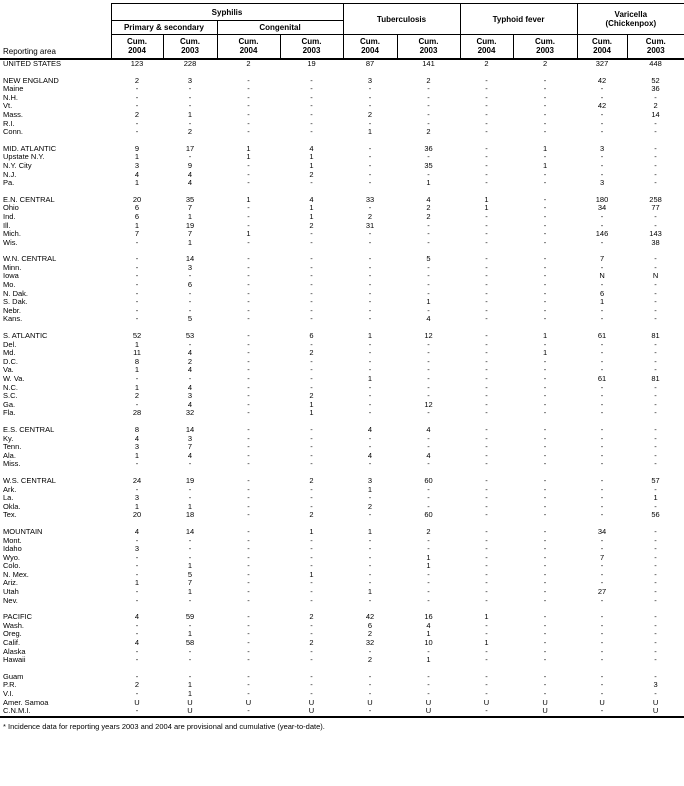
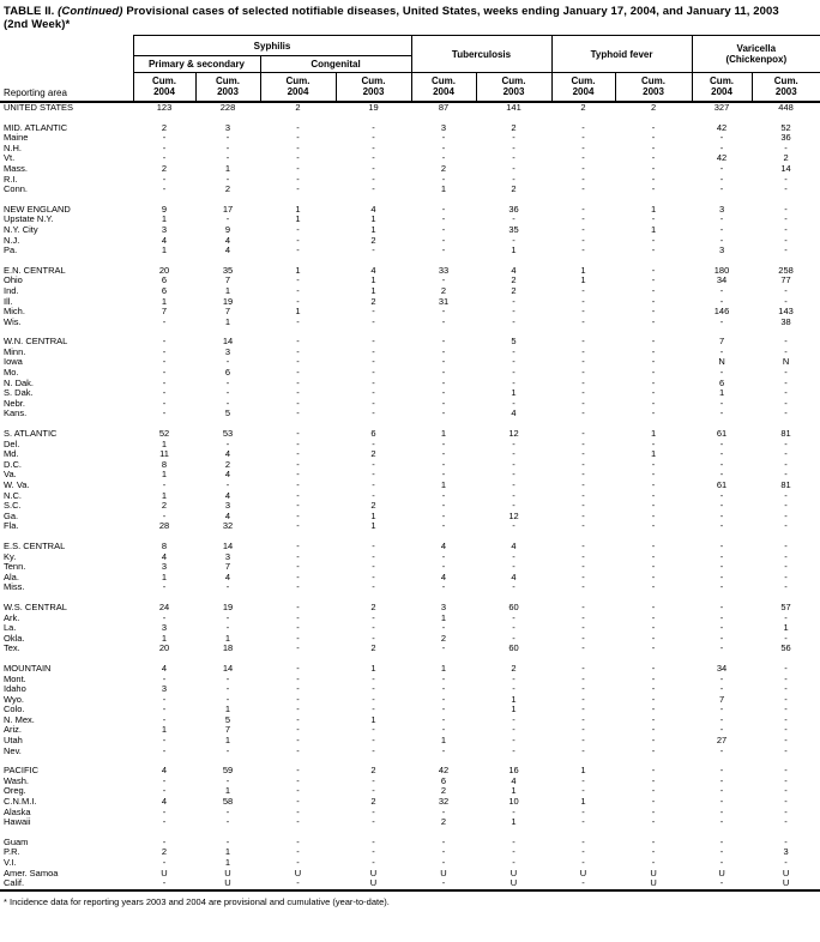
+ TABLE II. (Continued) Provisional cases of selected notifiable diseases, United States, weeks ending January 17, 2004, and January 11, 2003
+ (2nd Week)*
  Reporting area	Syphilis	Tuberculosis	Typhoid fever	Varicella (Chickenpox)
  Primary & secondary	Congenital
  Cum.2004	Cum.2003	Cum.2004	Cum.2003	Cum.2004	Cum.2003	Cum.2004	Cum.2003	Cum.2004	Cum.2003
  UNITED STATES	123	228	2	19	87	141	2	2	327	448
- NEW ENGLAND	2	3	-	-	3	2	-	-	42	52
+ MID. ATLANTIC	2	3	-	-	3	2	-	-	42	52
  Maine	-	-	-	-	-	-	-	-	-	36
  N.H.	-	-	-	-	-	-	-	-	-	-
  Vt.	-	-	-	-	-	-	-	-	42	2
  Mass.	2	1	-	-	2	-	-	-	-	14
  R.I.	-	-	-	-	-	-	-	-	-	-
  Conn.	-	2	-	-	1	2	-	-	-	-
- MID. ATLANTIC	9	17	1	4	-	36	-	1	3	-
+ NEW ENGLAND	9	17	1	4	-	36	-	1	3	-
  Upstate N.Y.	1	-	1	1	-	-	-	-	-	-
  N.Y. City	3	9	-	1	-	35	-	1	-	-
  N.J.	4	4	-	2	-	-	-	-	-	-
  Pa.	1	4	-	-	-	1	-	-	3	-
  E.N. CENTRAL	20	35	1	4	33	4	1	-	180	258
  Ohio	6	7	-	1	-	2	1	-	34	77
  Ind.	6	1	-	1	2	2	-	-	-	-
  Ill.	1	19	-	2	31	-	-	-	-	-
  Mich.	7	7	1	-	-	-	-	-	146	143
  Wis.	-	1	-	-	-	-	-	-	-	38
  W.N. CENTRAL	-	14	-	-	-	5	-	-	7	-
  Minn.	-	3	-	-	-	-	-	-	-	-
  Iowa	-	-	-	-	-	-	-	-	N	N
  Mo.	-	6	-	-	-	-	-	-	-	-
  N. Dak.	-	-	-	-	-	-	-	-	6	-
  S. Dak.	-	-	-	-	-	1	-	-	1	-
  Nebr.	-	-	-	-	-	-	-	-	-	-
  Kans.	-	5	-	-	-	4	-	-	-	-
  S. ATLANTIC	52	53	-	6	1	12	-	1	61	81
  Del.	1	-	-	-	-	-	-	-	-	-
  Md.	11	4	-	2	-	-	-	1	-	-
  D.C.	8	2	-	-	-	-	-	-	-	-
  Va.	1	4	-	-	-	-	-	-	-	-
  W. Va.	-	-	-	-	1	-	-	-	61	81
  N.C.	1	4	-	-	-	-	-	-	-	-
  S.C.	2	3	-	2	-	-	-	-	-	-
  Ga.	-	4	-	1	-	12	-	-	-	-
  Fla.	28	32	-	1	-	-	-	-	-	-
  E.S. CENTRAL	8	14	-	-	4	4	-	-	-	-
  Ky.	4	3	-	-	-	-	-	-	-	-
  Tenn.	3	7	-	-	-	-	-	-	-	-
  Ala.	1	4	-	-	4	4	-	-	-	-
  Miss.	-	-	-	-	-	-	-	-	-	-
  W.S. CENTRAL	24	19	-	2	3	60	-	-	-	57
  Ark.	-	-	-	-	1	-	-	-	-	-
  La.	3	-	-	-	-	-	-	-	-	1
  Okla.	1	1	-	-	2	-	-	-	-	-
  Tex.	20	18	-	2	-	60	-	-	-	56
  MOUNTAIN	4	14	-	1	1	2	-	-	34	-
  Mont.	-	-	-	-	-	-	-	-	-	-
  Idaho	3	-	-	-	-	-	-	-	-	-
  Wyo.	-	-	-	-	-	1	-	-	7	-
  Colo.	-	1	-	-	-	1	-	-	-	-
  N. Mex.	-	5	-	1	-	-	-	-	-	-
  Ariz.	1	7	-	-	-	-	-	-	-	-
  Utah	-	1	-	-	1	-	-	-	27	-
  Nev.	-	-	-	-	-	-	-	-	-	-
  PACIFIC	4	59	-	2	42	16	1	-	-	-
  Wash.	-	-	-	-	6	4	-	-	-	-
  Oreg.	-	1	-	-	2	1	-	-	-	-
- Calif.	4	58	-	2	32	10	1	-	-	-
+ C.N.M.I.	4	58	-	2	32	10	1	-	-	-
  Alaska	-	-	-	-	-	-	-	-	-	-
  Hawaii	-	-	-	-	2	1	-	-	-	-
  Guam	-	-	-	-	-	-	-	-	-	-
  P.R.	2	1	-	-	-	-	-	-	-	3
  V.I.	-	1	-	-	-	-	-	-	-	-
  Amer. Samoa	U	U	U	U	U	U	U	U	U	U
- C.N.M.I.	-	U	-	U	-	U	-	U	-	U
+ Calif.	-	U	-	U	-	U	-	U	-	U
  * Incidence data for reporting years 2003 and 2004 are provisional and cumulative (year-to-date).
